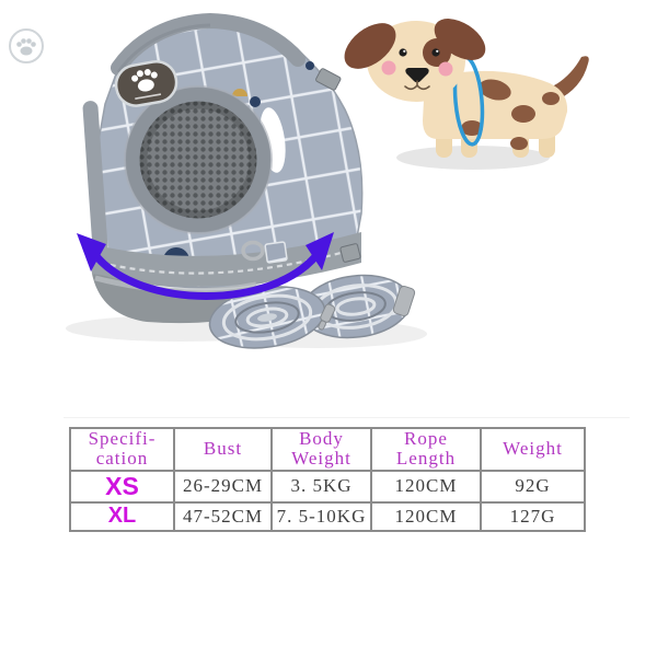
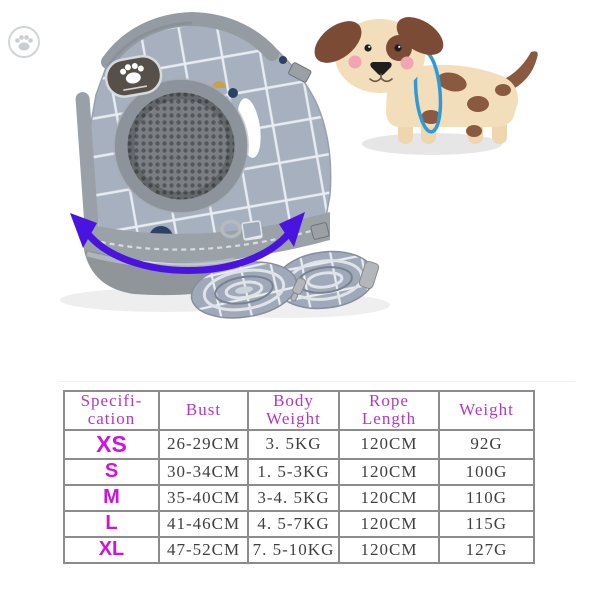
  Specifi- cation	Bust	Body Weight	Rope Length	Weight
  XS	26-29CM	3. 5KG	120CM	92G
+ S	30-34CM	1. 5-3KG	120CM	100G
+ M	35-40CM	3-4. 5KG	120CM	110G
+ L	41-46CM	4. 5-7KG	120CM	115G
  XL	47-52CM	7. 5-10KG	120CM	127G
